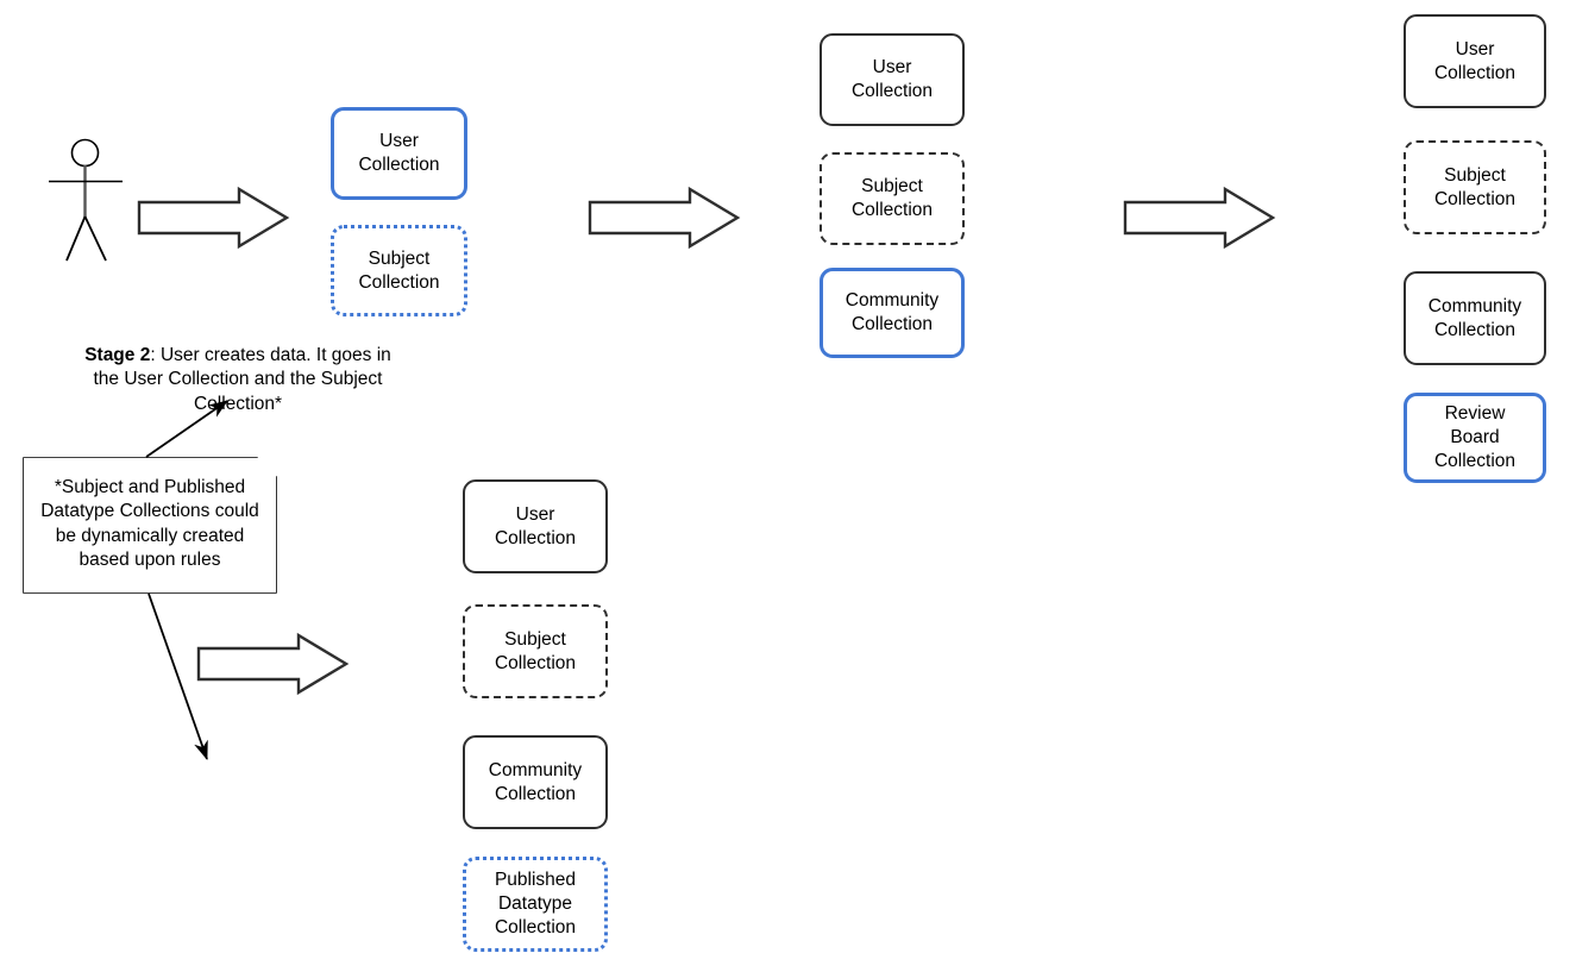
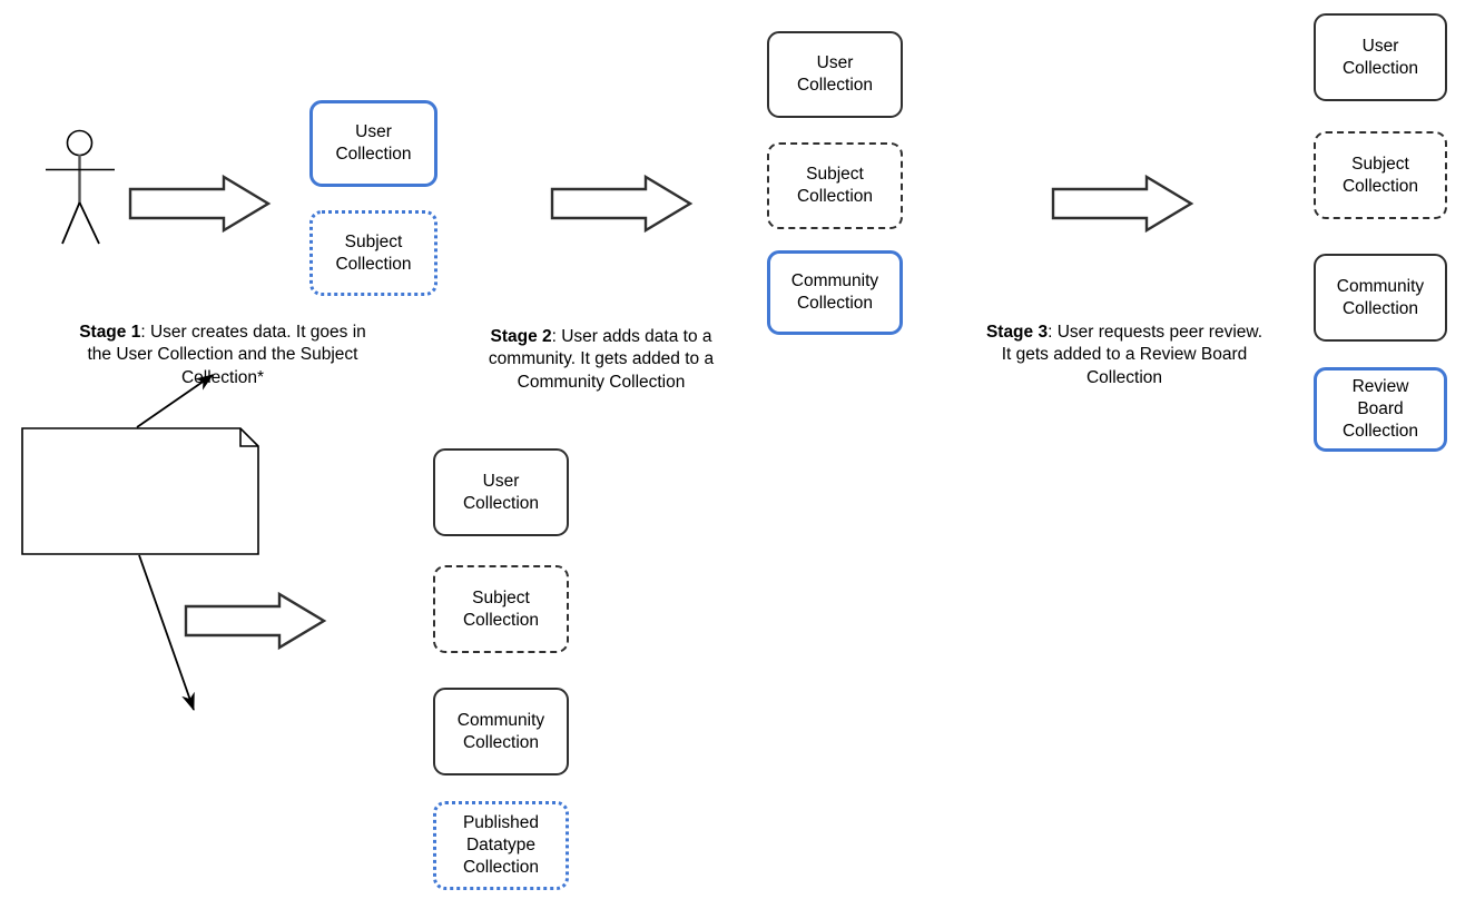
- *Subject and Published Datatype Collections could be dynamically created based upon rules
  User
  Collection
  Subject
  Collection
- Stage 2: User creates data. It goes in the User Collection and the Subject Collection*
+ Stage 1: User creates data. It goes in the User Collection and the Subject Collection*
  User
  Collection
  Subject
  Collection
  Community
  Collection
+ Stage 2: User adds data to a community. It gets added to a Community Collection
  User
  Collection
  Subject
  Collection
  Community
  Collection
  Review
  Board
  Collection
+ Stage 3: User requests peer review. It gets added to a Review Board Collection
  User
  Collection
  Subject
  Collection
  Community
  Collection
  Published
  Datatype
  Collection
